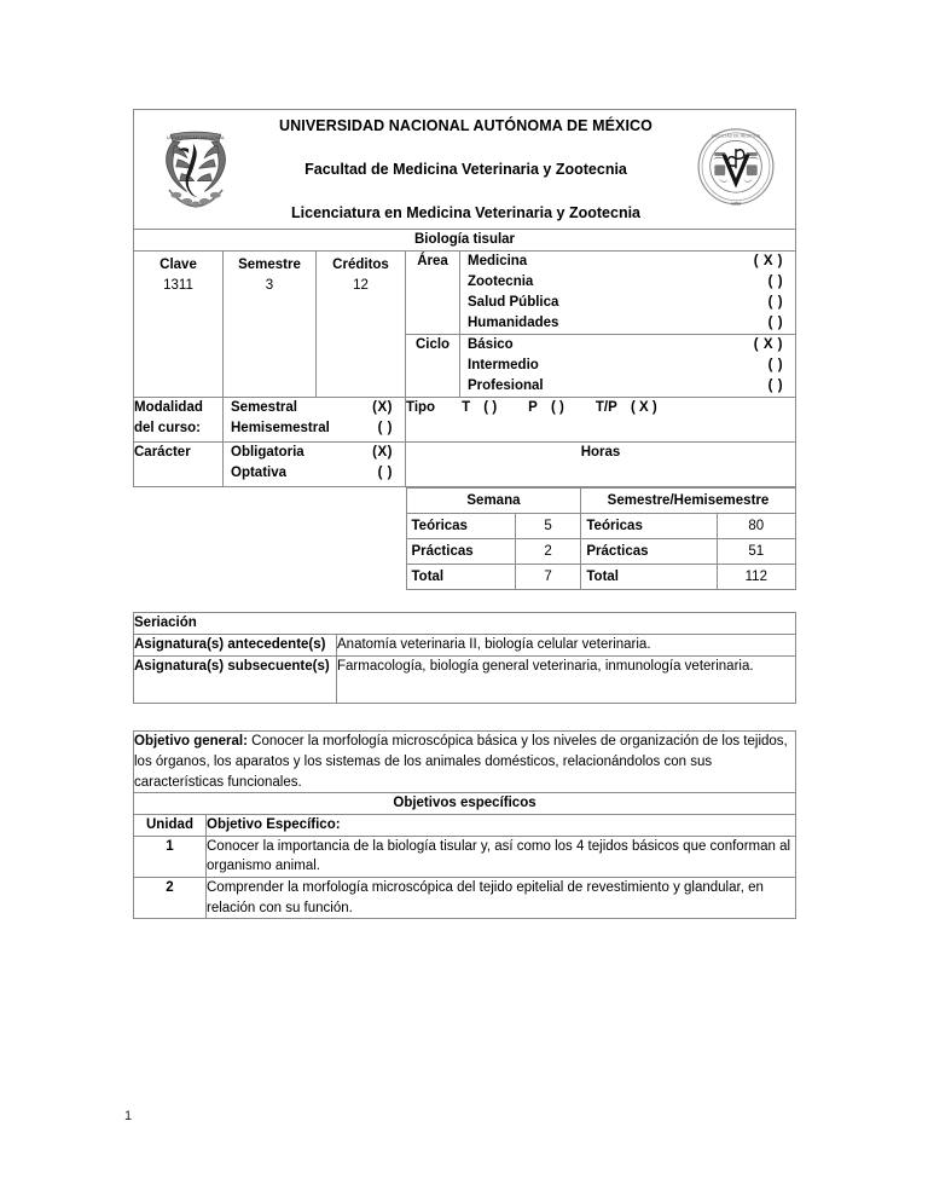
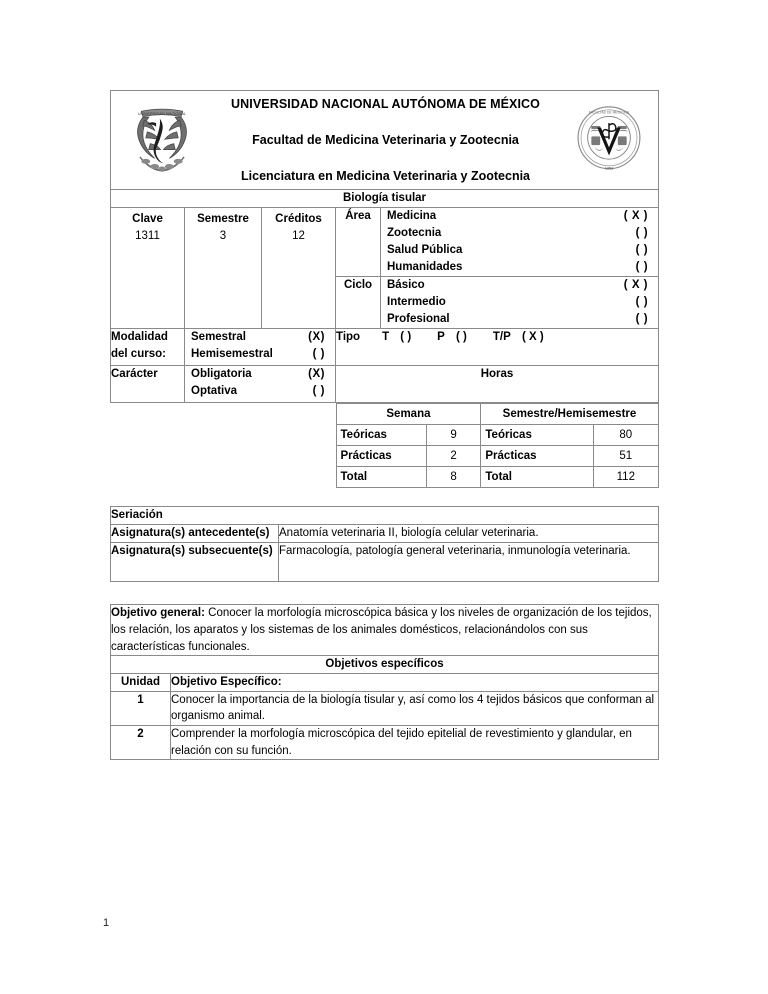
  UNIVERSIDAD NACIONAL AUTÓNOMA DE MÉXICO Facultad de Medicina Veterinaria y Zootecnia Licenciatura en Medicina Veterinaria y Zootecnia
  Biología tisular
  Clave 1311	Semestre 3	Créditos 12	Área	Medicina ( X ) Zootecnia ( ) Salud Pública ( ) Humanidades ( )
  Ciclo	Básico ( X ) Intermedio ( ) Profesional ( )
  Modalidad del curso:	Semestral (X) Hemisemestral ( )	Tipo T ( ) P ( ) T/P ( X )
  Carácter	Obligatoria (X) Optativa ( )	Horas
  Semana	Semestre/Hemisemestre
- Teóricas	5	Teóricas	80
+ Teóricas	9	Teóricas	80
  Prácticas	2	Prácticas	51
- Total	7	Total	112
+ Total	8	Total	112
  Seriación
  Asignatura(s) antecedente(s)	Anatomía veterinaria II, biología celular veterinaria.
- Asignatura(s) subsecuente(s)	Farmacología, biología general veterinaria, inmunología veterinaria.
+ Asignatura(s) subsecuente(s)	Farmacología, patología general veterinaria, inmunología veterinaria.
- Objetivo general: Conocer la morfología microscópica básica y los niveles de organización de los tejidos, los órganos, los aparatos y los sistemas de los animales domésticos, relacionándolos con sus características funcionales.
+ Objetivo general: Conocer la morfología microscópica básica y los niveles de organización de los tejidos, los relación, los aparatos y los sistemas de los animales domésticos, relacionándolos con sus características funcionales.
  Objetivos específicos
  Unidad	Objetivo Específico:
  1	Conocer la importancia de la biología tisular y, así como los 4 tejidos básicos que conforman al organismo animal.
  2	Comprender la morfología microscópica del tejido epitelial de revestimiento y glandular, en relación con su función.
  1
